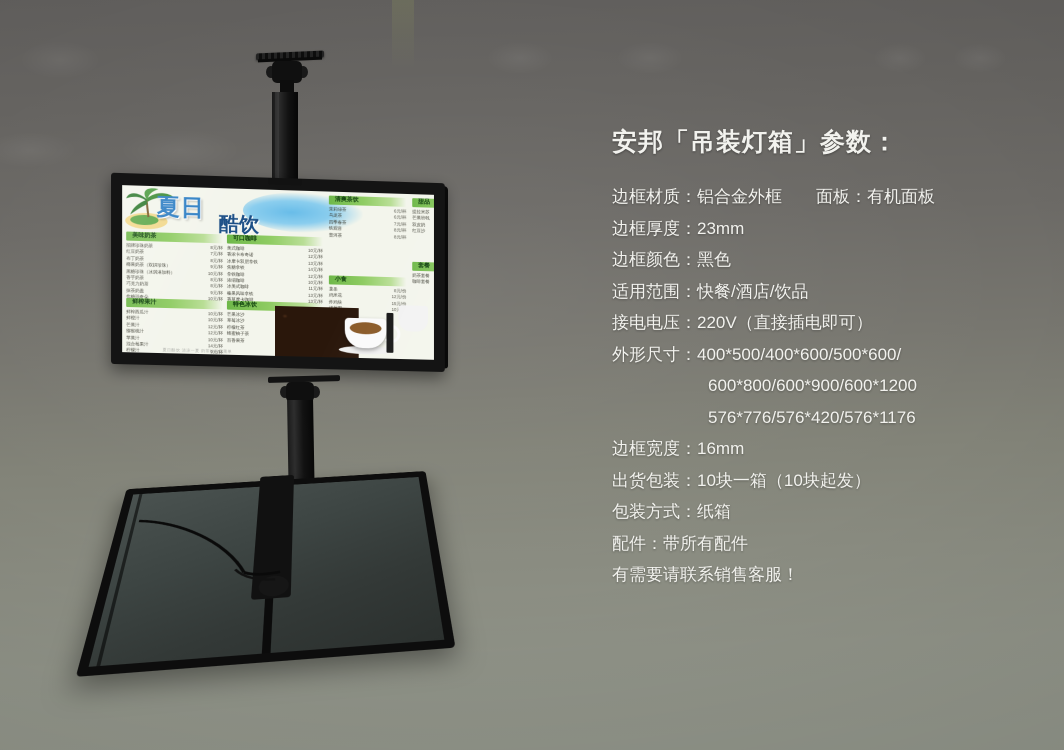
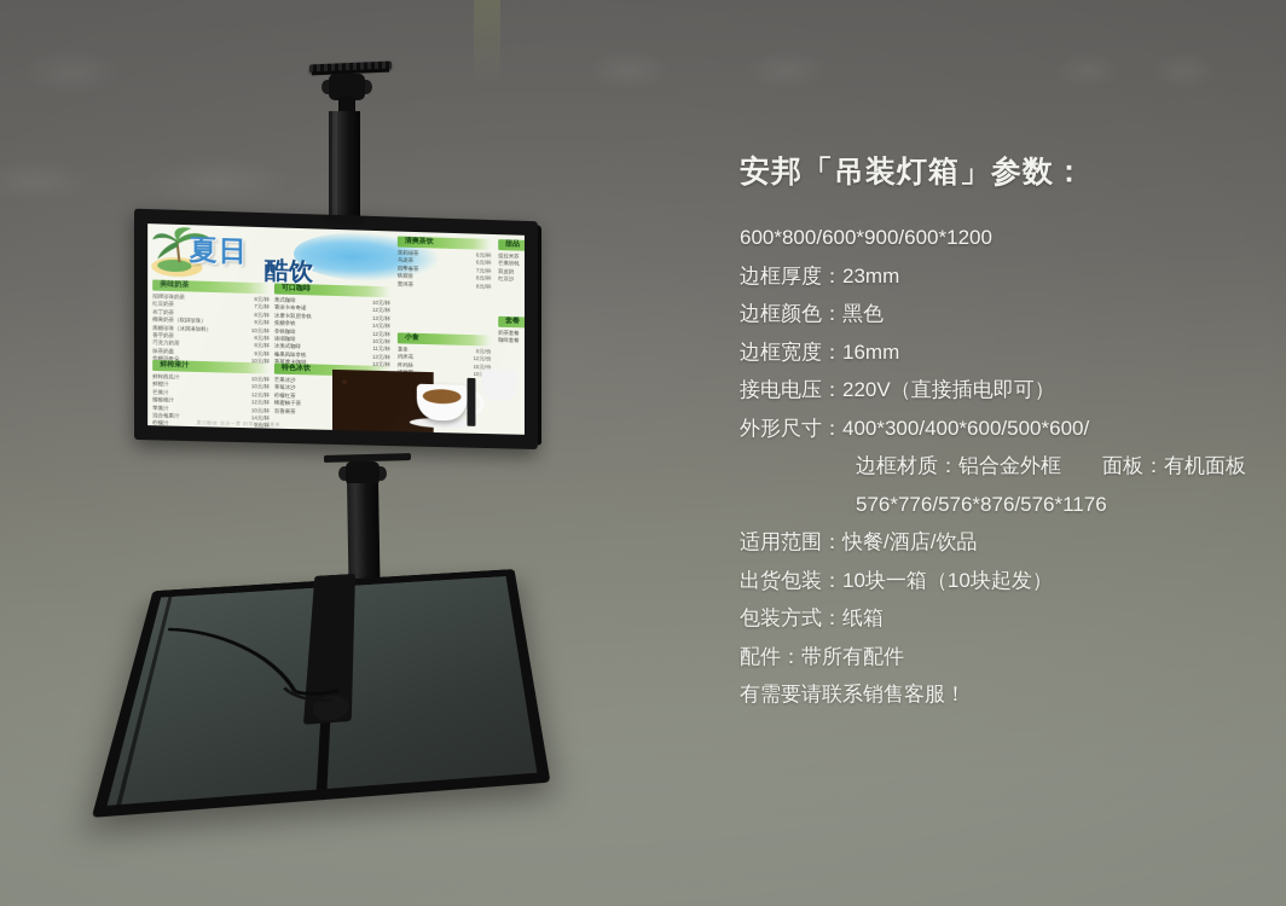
  安邦「吊装灯箱」参数：
- 边框材质：铝合金外框 面板：有机面板
+ 600*800/600*900/600*1200
  边框厚度：23mm
  边框颜色：黑色
- 适用范围：快餐/酒店/饮品
+ 边框宽度：16mm
  接电电压：220V（直接插电即可）
- 外形尺寸：400*500/400*600/500*600/
+ 外形尺寸：400*300/400*600/500*600/
- 600*800/600*900/600*1200
+ 边框材质：铝合金外框 面板：有机面板
- 576*776/576*420/576*1176
+ 576*776/576*876/576*1176
- 边框宽度：16mm
+ 适用范围：快餐/酒店/饮品
  出货包装：10块一箱（10块起发）
  包装方式：纸箱
  配件：带所有配件
  有需要请联系销售客服！
